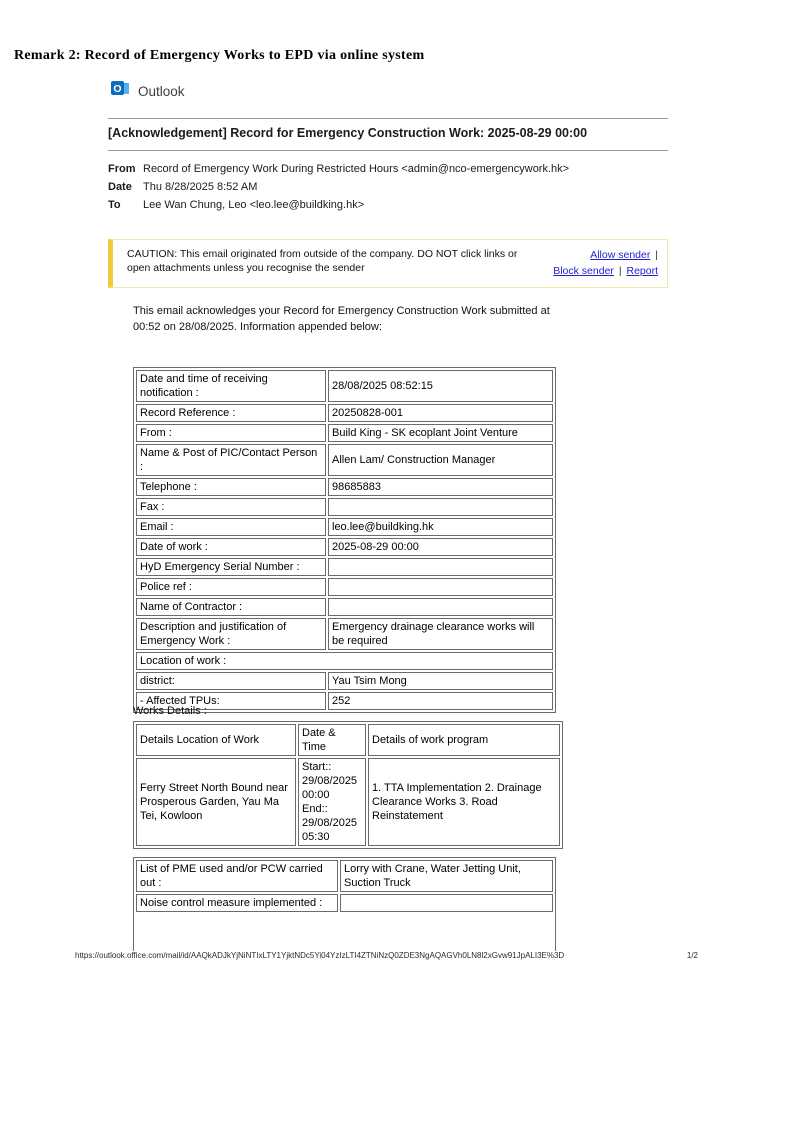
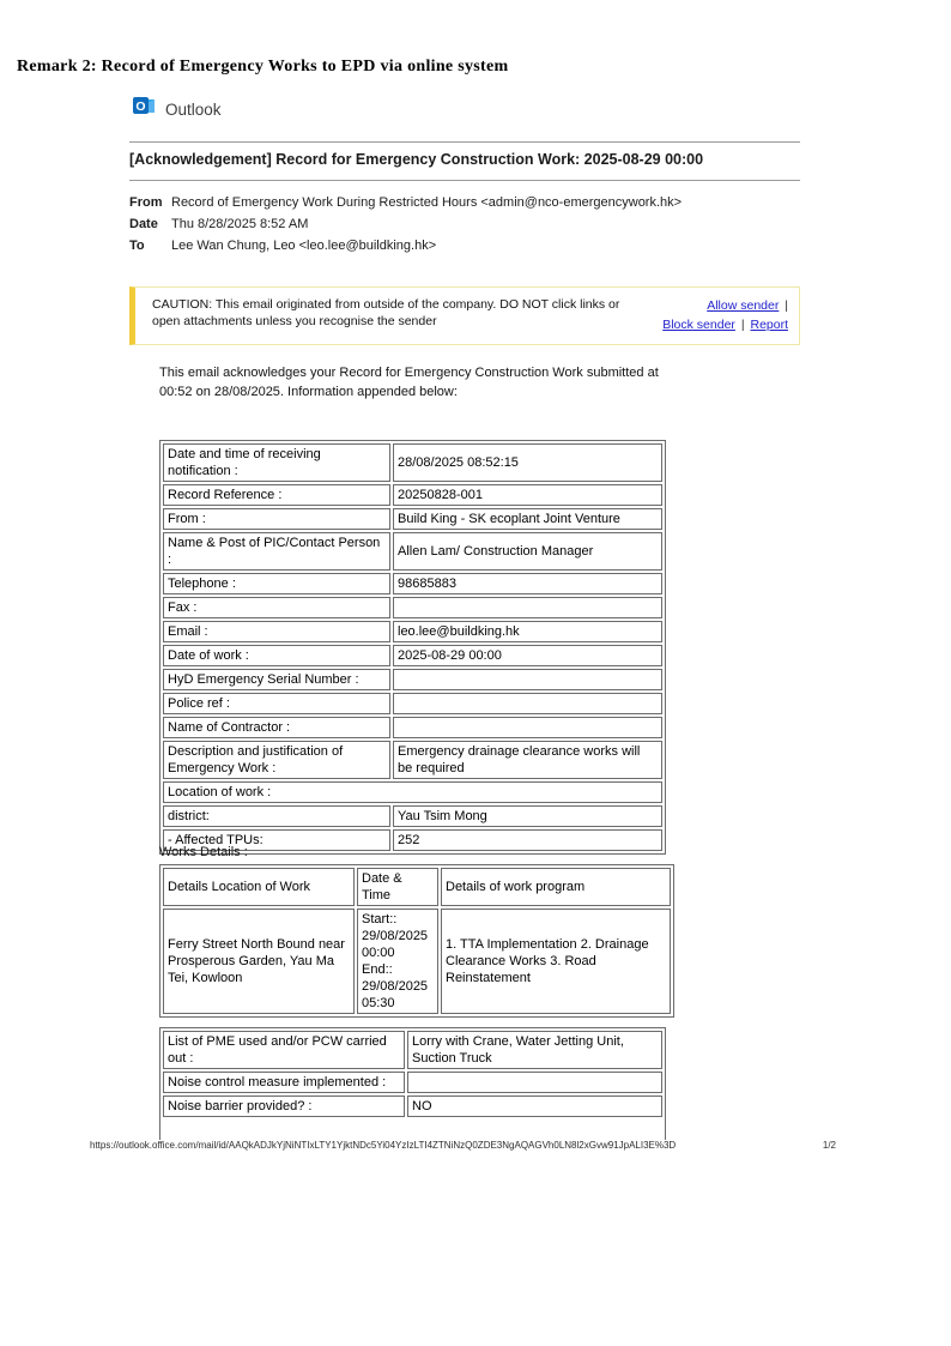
  Remark 2: Record of Emergency Works to EPD via online system
  O
  Outlook
  [Acknowledgement] Record for Emergency Construction Work: 2025-08-29 00:00
  From
  Record of Emergency Work During Restricted Hours <admin@nco-emergencywork.hk>
  Date
  Thu 8/28/2025 8:52 AM
  To
  Lee Wan Chung, Leo <leo.lee@buildking.hk>
  CAUTION: This email originated from outside of the company. DO NOT click links or open attachments unless you recognise the sender
  Allow sender | Block sender | Report
  This email acknowledges your Record for Emergency Construction Work submitted at 00:52 on 28/08/2025. Information appended below:
  Date and time of receiving notification :	28/08/2025 08:52:15
  Record Reference :	20250828-001
  From :	Build King - SK ecoplant Joint Venture
  Name & Post of PIC/Contact Person :	Allen Lam/ Construction Manager
  Telephone :	98685883
  Fax :
  Email :	leo.lee@buildking.hk
  Date of work :	2025-08-29 00:00
  HyD Emergency Serial Number :
  Police ref :
  Name of Contractor :
  Description and justification of Emergency Work :	Emergency drainage clearance works will be required
  Location of work :
  district:	Yau Tsim Mong
  - Affected TPUs:	252
  Works Details :
  Details Location of Work	Date & Time	Details of work program
  Ferry Street North Bound near Prosperous Garden, Yau Ma Tei, Kowloon	Start:: 29/08/2025 00:00 End:: 29/08/2025 05:30	1. TTA Implementation 2. Drainage Clearance Works 3. Road Reinstatement
  List of PME used and/or PCW carried out :	Lorry with Crane, Water Jetting Unit, Suction Truck
  Noise control measure implemented :
+ Noise barrier provided? :	NO
  https://outlook.office.com/mail/id/AAQkADJkYjNiNTIxLTY1YjktNDc5Yi04YzIzLTI4ZTNiNzQ0ZDE3NgAQAGVh0LN8l2xGvw91JpALI3E%3D
  1/2
